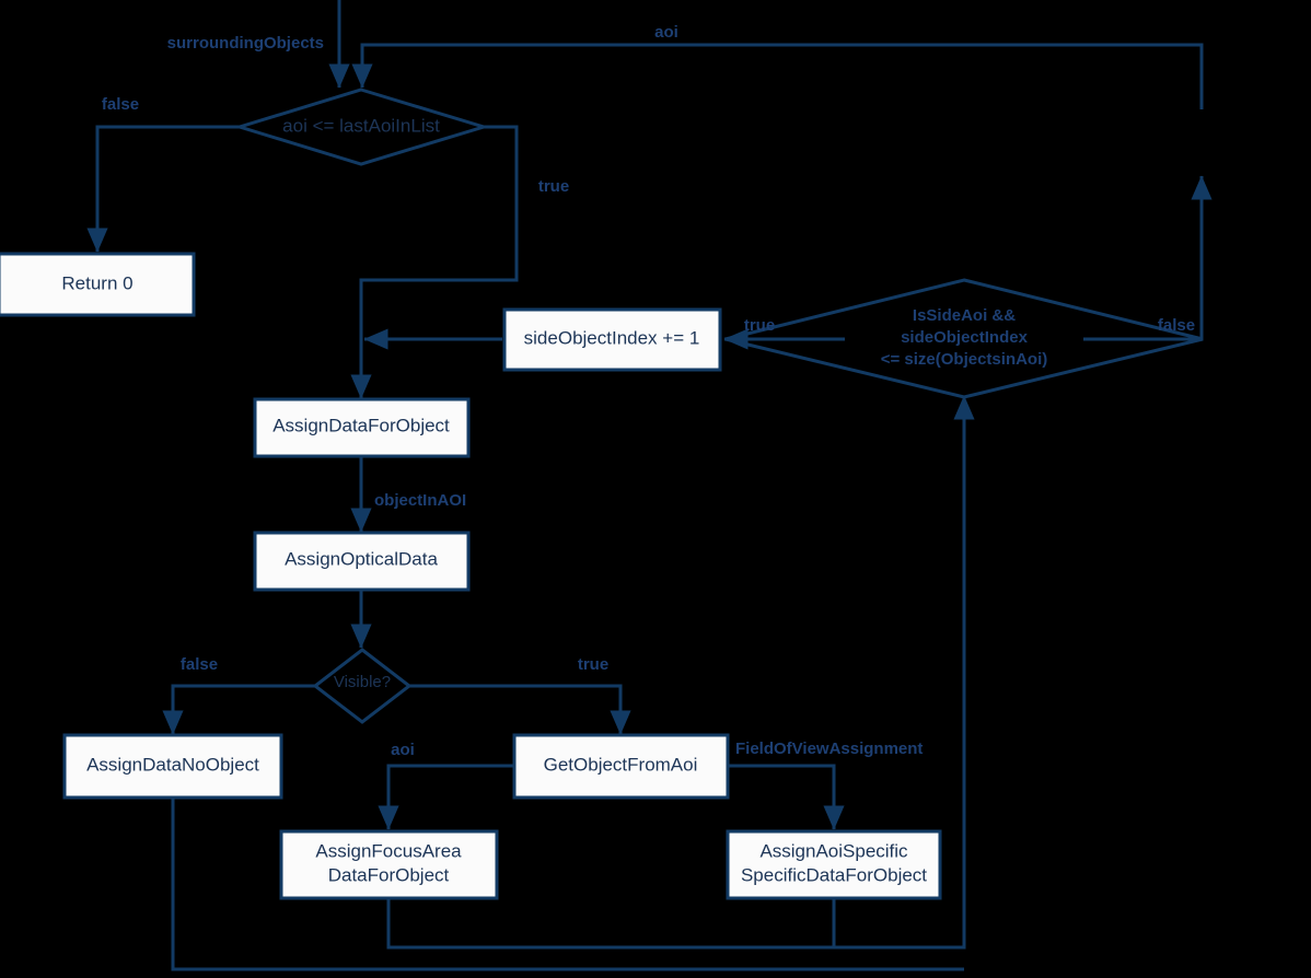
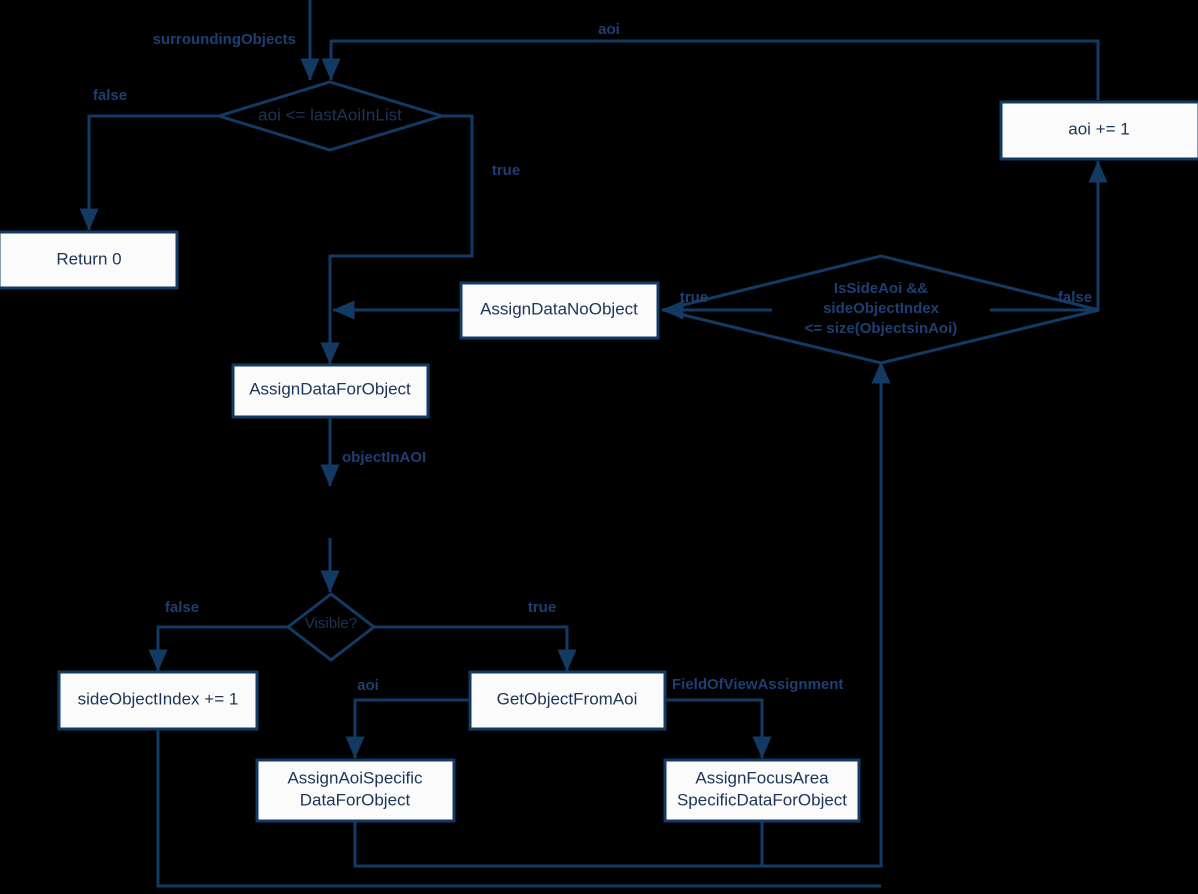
  aoi <= lastAoiInList
  Return 0
+ aoi += 1
- sideObjectIndex += 1
+ AssignDataNoObject
  IsSideAoi &&
  sideObjectIndex
  <= size(ObjectsinAoi)
  AssignDataForObject
- AssignOpticalData
  Visible?
- AssignDataNoObject
+ sideObjectIndex += 1
  GetObjectFromAoi
- AssignFocusArea
+ AssignAoiSpecific
  DataForObject
- AssignAoiSpecific
+ AssignFocusArea
  SpecificDataForObject
  surroundingObjects
  aoi
  false
  true
  true
  false
  objectInAOI
  false
  true
  aoi
  FieldOfViewAssignment
